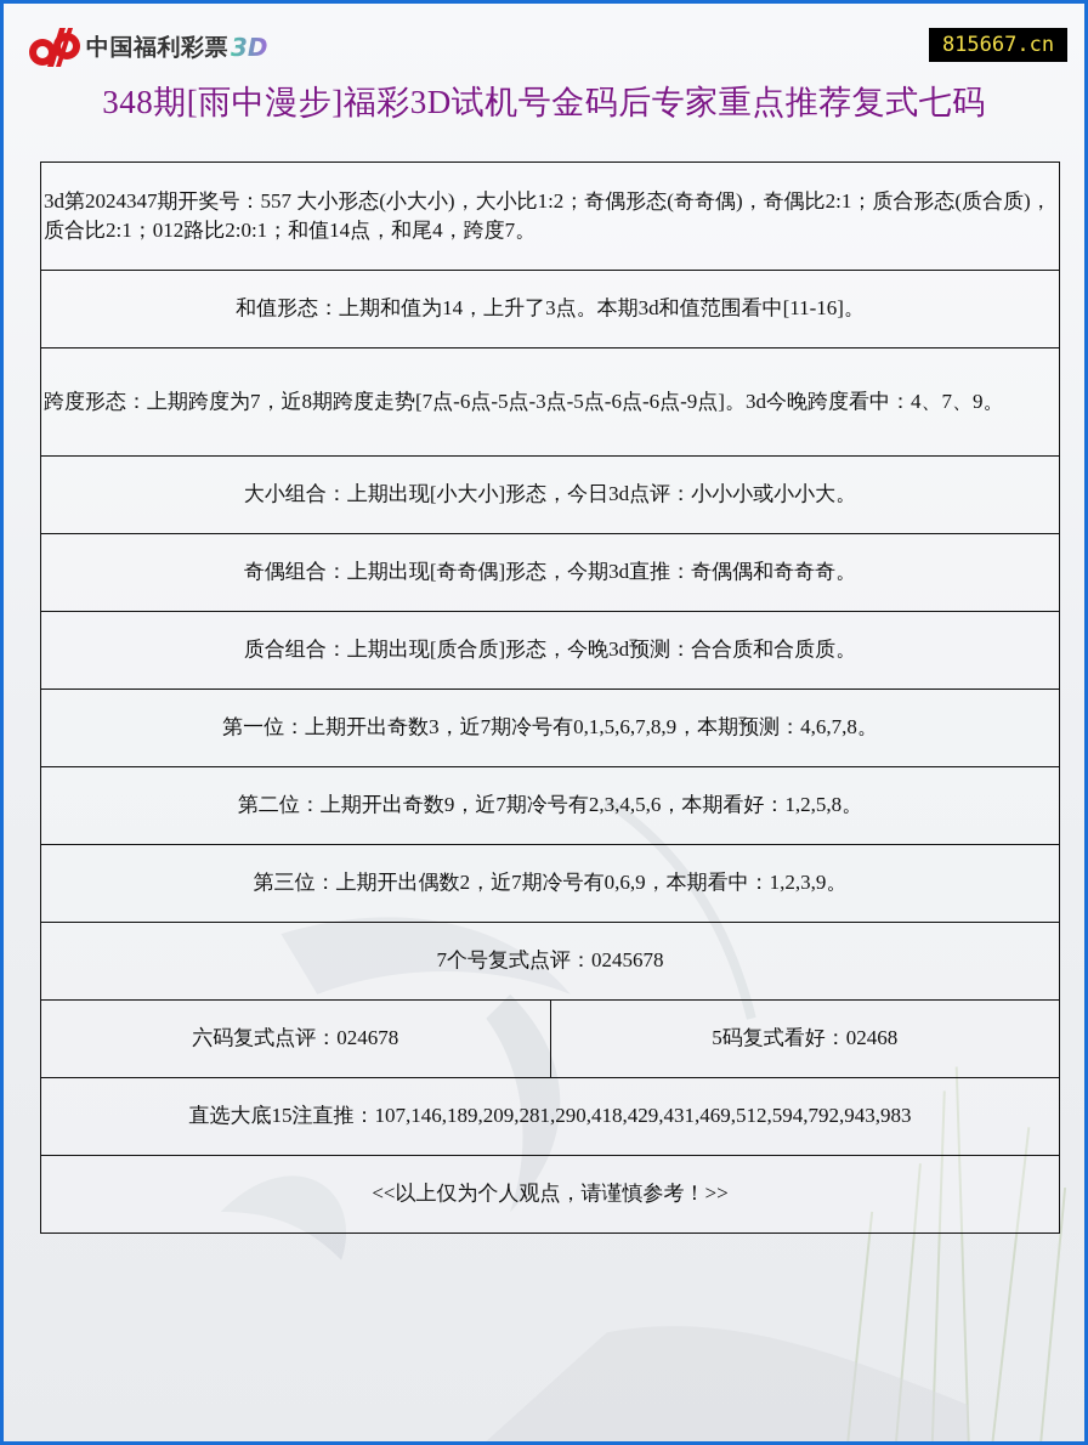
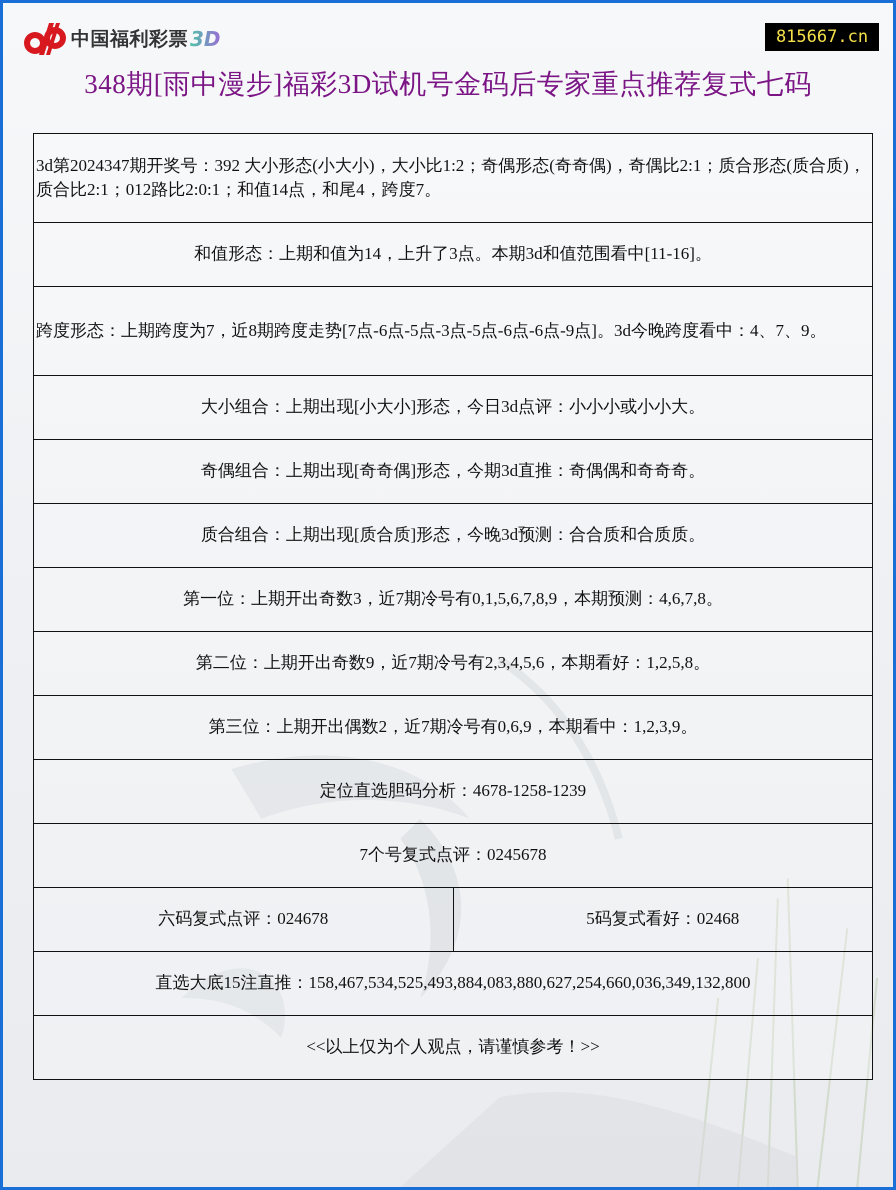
  中国福利彩票
  3D
  815667.cn
  348期[雨中漫步]福彩3D试机号金码后专家重点推荐复式七码
- 3d第2024347期开奖号：557 大小形态(小大小)，大小比1:2；奇偶形态(奇奇偶)，奇偶比2:1；质合形态(质合质)，质合比2:1；012路比2:0:1；和值14点，和尾4，跨度7。
+ 3d第2024347期开奖号：392 大小形态(小大小)，大小比1:2；奇偶形态(奇奇偶)，奇偶比2:1；质合形态(质合质)，质合比2:1；012路比2:0:1；和值14点，和尾4，跨度7。
  和值形态：上期和值为14，上升了3点。本期3d和值范围看中[11-16]。
  跨度形态：上期跨度为7，近8期跨度走势[7点-6点-5点-3点-5点-6点-6点-9点]。3d今晚跨度看中：4、7、9。
  大小组合：上期出现[小大小]形态，今日3d点评：小小小或小小大。
  奇偶组合：上期出现[奇奇偶]形态，今期3d直推：奇偶偶和奇奇奇。
  质合组合：上期出现[质合质]形态，今晚3d预测：合合质和合质质。
  第一位：上期开出奇数3，近7期冷号有0,1,5,6,7,8,9，本期预测：4,6,7,8。
  第二位：上期开出奇数9，近7期冷号有2,3,4,5,6，本期看好：1,2,5,8。
  第三位：上期开出偶数2，近7期冷号有0,6,9，本期看中：1,2,3,9。
+ 定位直选胆码分析：4678-1258-1239
  7个号复式点评：0245678
  六码复式点评：024678	5码复式看好：02468
- 直选大底15注直推：107,146,189,209,281,290,418,429,431,469,512,594,792,943,983
+ 直选大底15注直推：158,467,534,525,493,884,083,880,627,254,660,036,349,132,800
  <<以上仅为个人观点，请谨慎参考！>>
